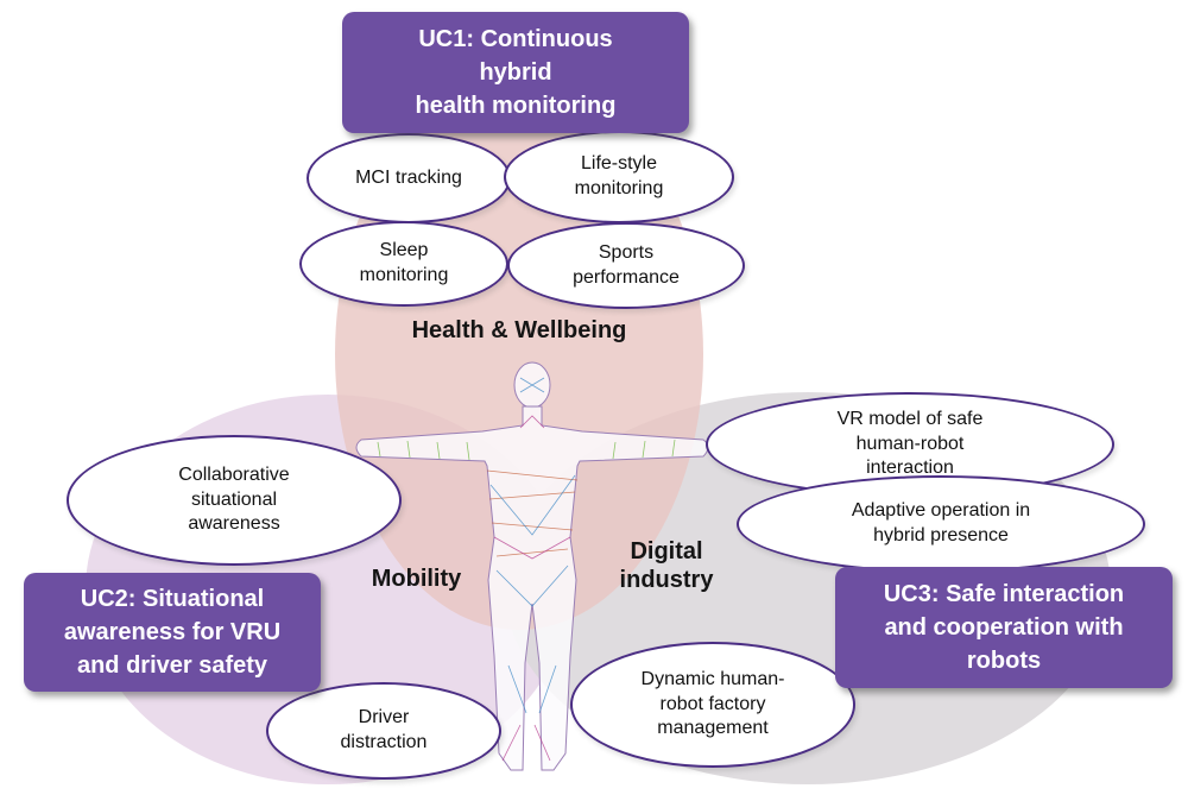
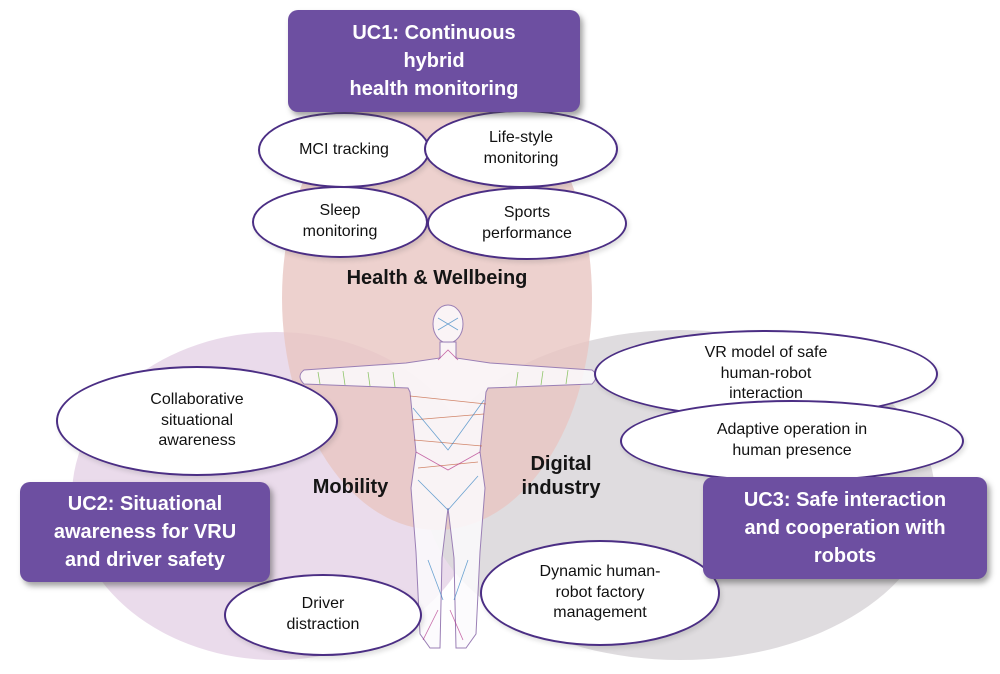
  UC1: Continuous
  hybrid
  health monitoring
  MCI tracking
  Life-style monitoring
  Sleep monitoring
  Sports performance
  Health & Wellbeing
  Collaborative situational awareness
  Driver distraction
  UC2: Situational
  awareness for VRU
  and driver safety
  Mobility
  VR model of safe human-robot interaction
- Adaptive operation in hybrid presence
+ Adaptive operation in human presence
  Dynamic human-robot factory management
  UC3: Safe interaction
  and cooperation with
  robots
  Digital industry
